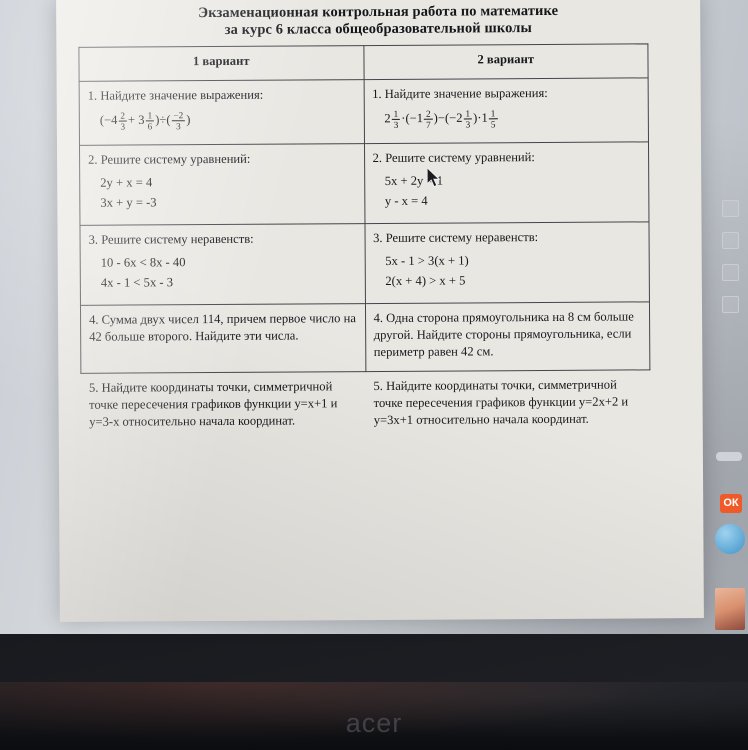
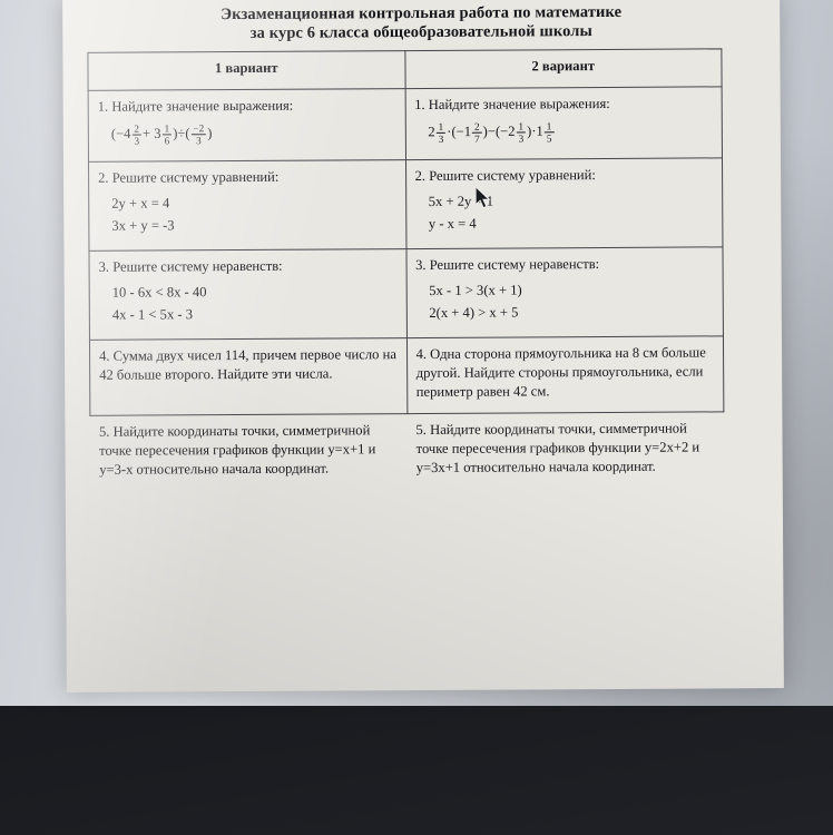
- ОК
- acer
